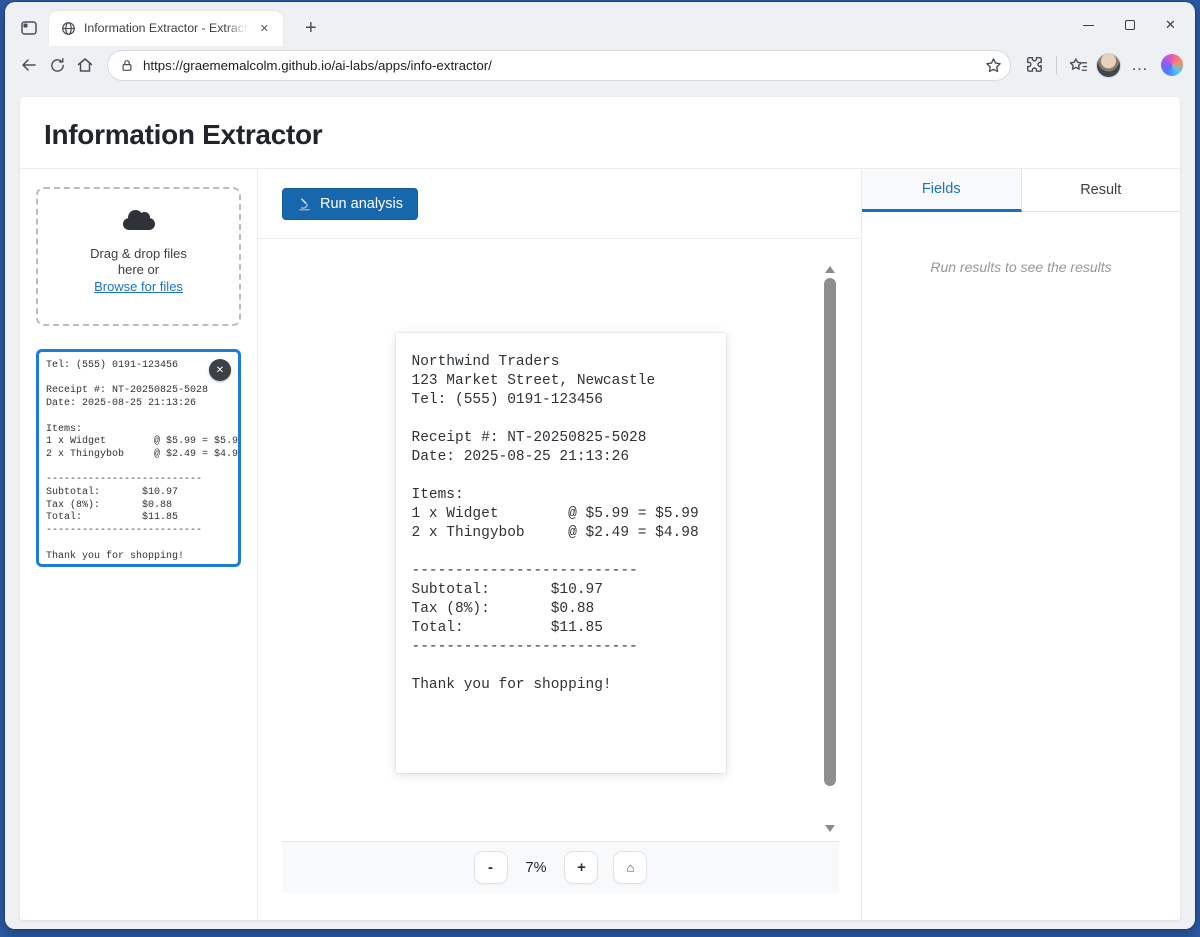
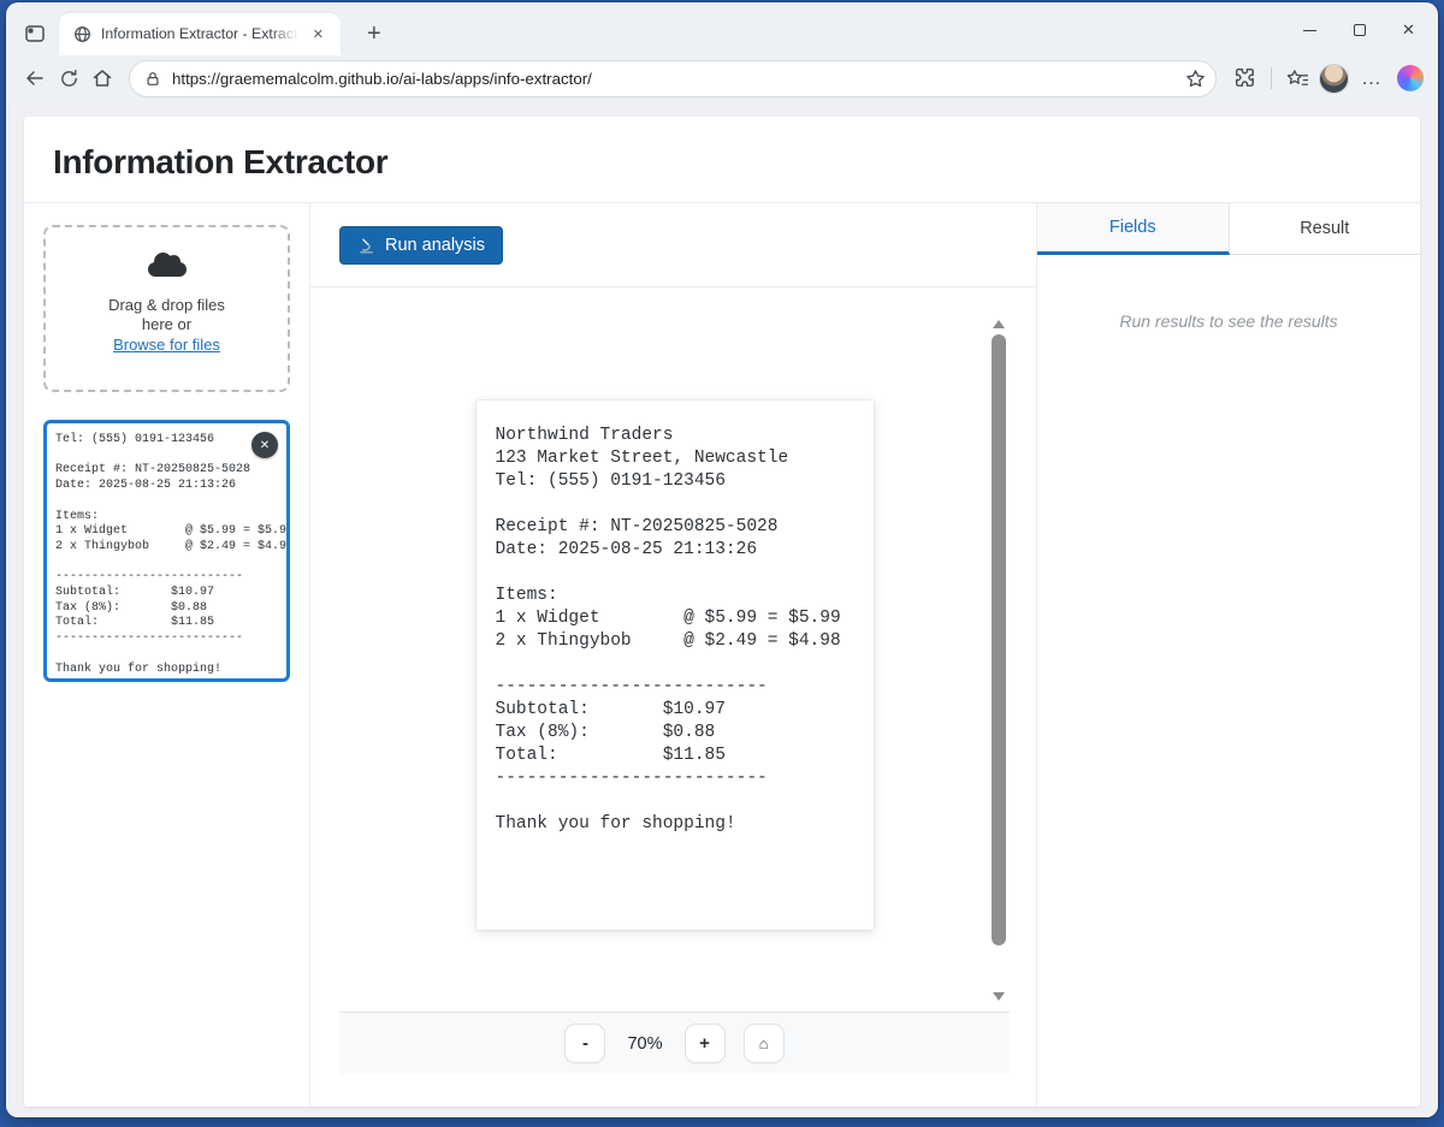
  Information Extractor - Extract
  ✕
  +
  ✕
  https://graememalcolm.github.io/ai-labs/apps/info-extractor/
  …
  Information Extractor
  Drag & drop files
  here or
  Browse for files
  Tel: (555) 0191-123456
  Receipt #: NT-20250825-5028
  Date: 2025-08-25 21:13:26
  Items:
  1 x Widget @ $5.99 = $5.9
  2 x Thingybob @ $2.49 = $4.9
  --------------------------
  Subtotal: $10.97
  Tax (8%): $0.88
  Total: $11.85
  --------------------------
  Thank you for shopping!
  ✕
  Run analysis
  Northwind Traders
  123 Market Street, Newcastle
  Tel: (555) 0191-123456
  Receipt #: NT-20250825-5028
  Date: 2025-08-25 21:13:26
  Items:
  1 x Widget @ $5.99 = $5.99
  2 x Thingybob @ $2.49 = $4.98
  --------------------------
  Subtotal: $10.97
  Tax (8%): $0.88
  Total: $11.85
  --------------------------
  Thank you for shopping!
  -
- 7%
+ 70%
  +
  ⌂
  Fields
  Result
  Run results to see the results
